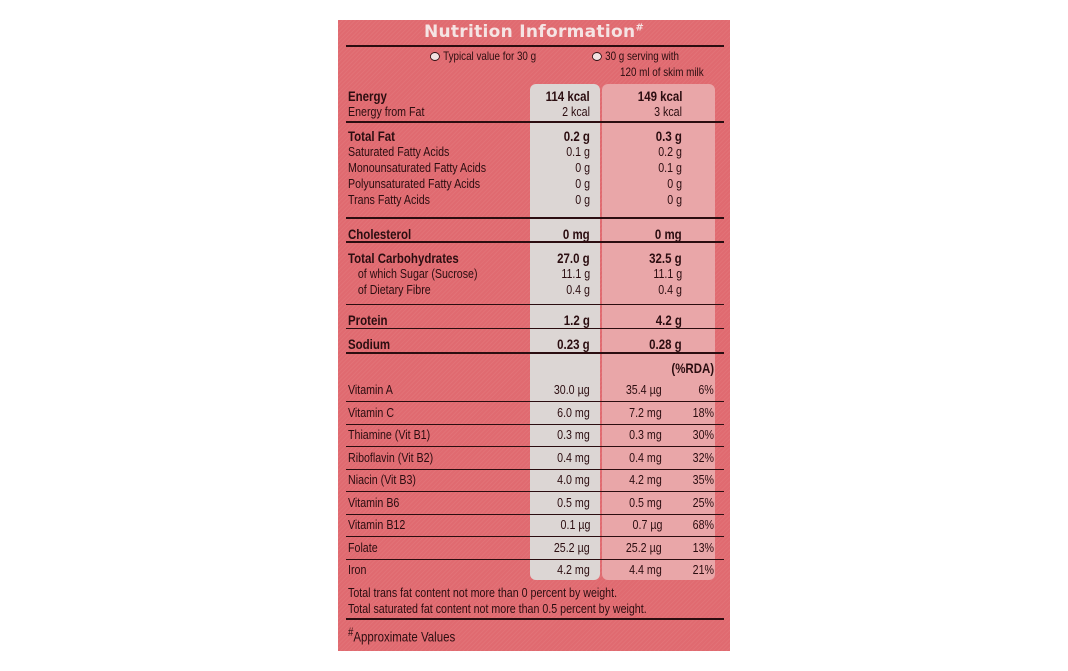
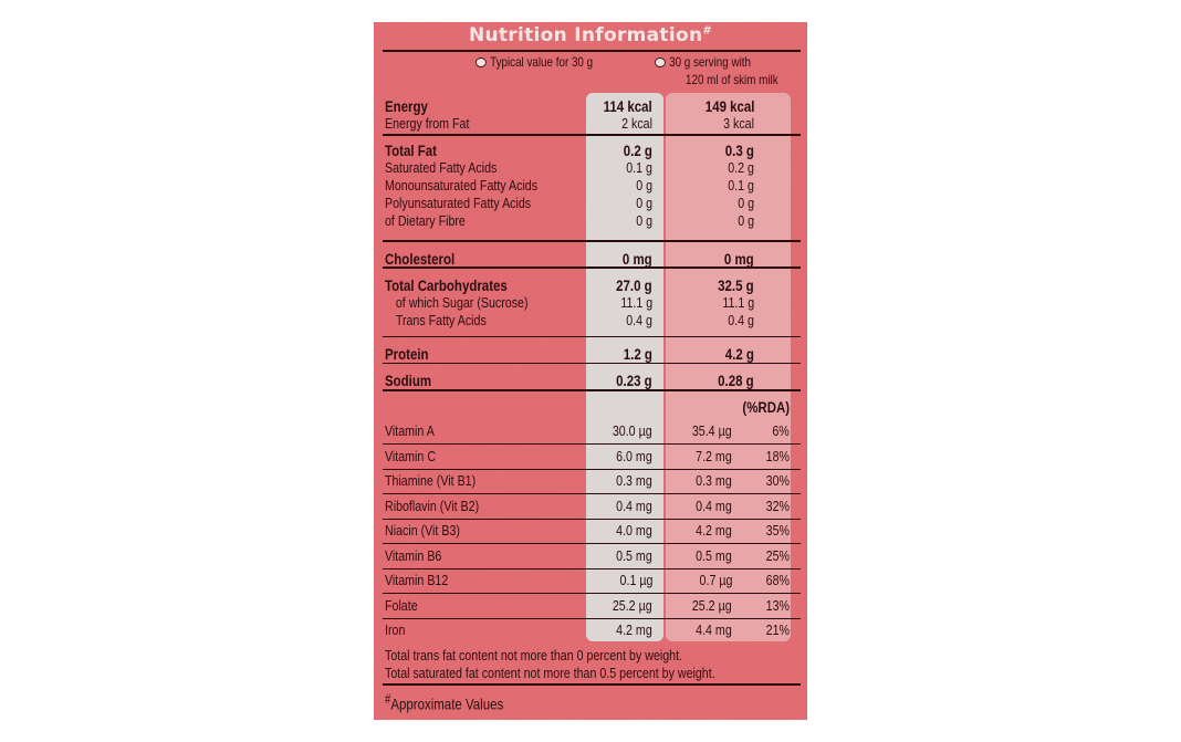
  Nutrition Information#
  Typical value for 30 g
  30 g serving with
  120 ml of skim milk
  Energy
  114 kcal
  149 kcal
  Energy from Fat
  2 kcal
  3 kcal
  Total Fat
  0.2 g
  0.3 g
  Saturated Fatty Acids
  0.1 g
  0.2 g
  Monounsaturated Fatty Acids
  0 g
  0.1 g
  Polyunsaturated Fatty Acids
  0 g
  0 g
- Trans Fatty Acids
+ of Dietary Fibre
  0 g
  0 g
  Cholesterol
  0 mg
  0 mg
  Total Carbohydrates
  27.0 g
  32.5 g
  of which Sugar (Sucrose)
  11.1 g
  11.1 g
- of Dietary Fibre
+ Trans Fatty Acids
  0.4 g
  0.4 g
  Protein
  1.2 g
  4.2 g
  Sodium
  0.23 g
  0.28 g
  (%RDA)
  Vitamin A
  30.0 µg
  35.4 µg
  6%
  Vitamin C
  6.0 mg
  7.2 mg
  18%
  Thiamine (Vit B1)
  0.3 mg
  0.3 mg
  30%
  Riboflavin (Vit B2)
  0.4 mg
  0.4 mg
  32%
  Niacin (Vit B3)
  4.0 mg
  4.2 mg
  35%
  Vitamin B6
  0.5 mg
  0.5 mg
  25%
  Vitamin B12
  0.1 µg
  0.7 µg
  68%
  Folate
  25.2 µg
  25.2 µg
  13%
  Iron
  4.2 mg
  4.4 mg
  21%
  Total trans fat content not more than 0 percent by weight.
  Total saturated fat content not more than 0.5 percent by weight.
  #Approximate Values
